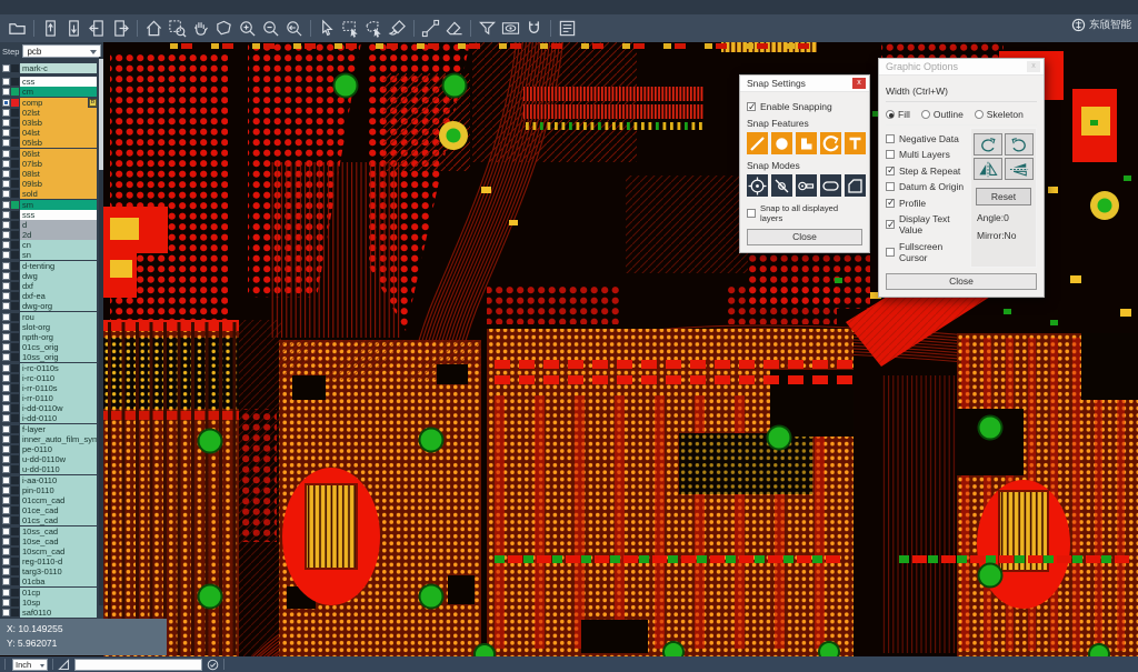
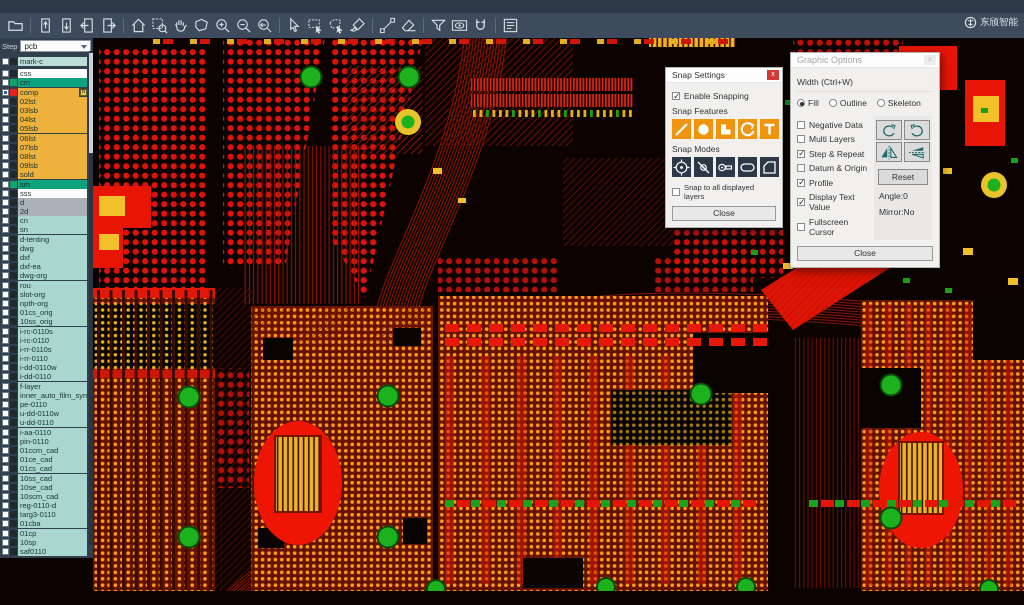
  东颀智能
  Step
  pcb
  mark-c
  css
  cm
  comp
  02lst
  03lsb
  04lst
  05lsb
  06lst
  07lsb
  08lst
  09lsb
  sold
  sm
  sss
  d
  2d
  cn
  sn
  d-tenting
  dwg
  dxf
  dxf-ea
  dwg-org
  rou
  slot-org
  npth-org
  01cs_orig
  10ss_orig
  i-rc-0110s
  i-rc-0110
  i-rr-0110s
  i-rr-0110
  i-dd-0110w
  i-dd-0110
  f-layer
  inner_auto_film_sym
  pe-0110
  u-dd-0110w
  u-dd-0110
  i-aa-0110
  pin-0110
  01ccm_cad
  01ce_cad
  01cs_cad
  10ss_cad
  10se_cad
  10scm_cad
  reg-0110-d
  targ3-0110
  01cba
  01cp
  10sp
  saf0110
  Snap Settings
  Enable Snapping
  Snap Features
  Snap Modes
  Snap to all displayed layers
  Close
  Graphic Options
  Width (Ctrl+W)
  Fill
  Outline
  Skeleton
  Negative Data
  Multi Layers
  Step & Repeat
  Datum & Origin
  Profile
  Display Text Value
  Fullscreen Cursor
  Reset
  Angle:0
  Mirror:No
  Close
- X: 10.149255
- Y: 5.962071
- Inch
